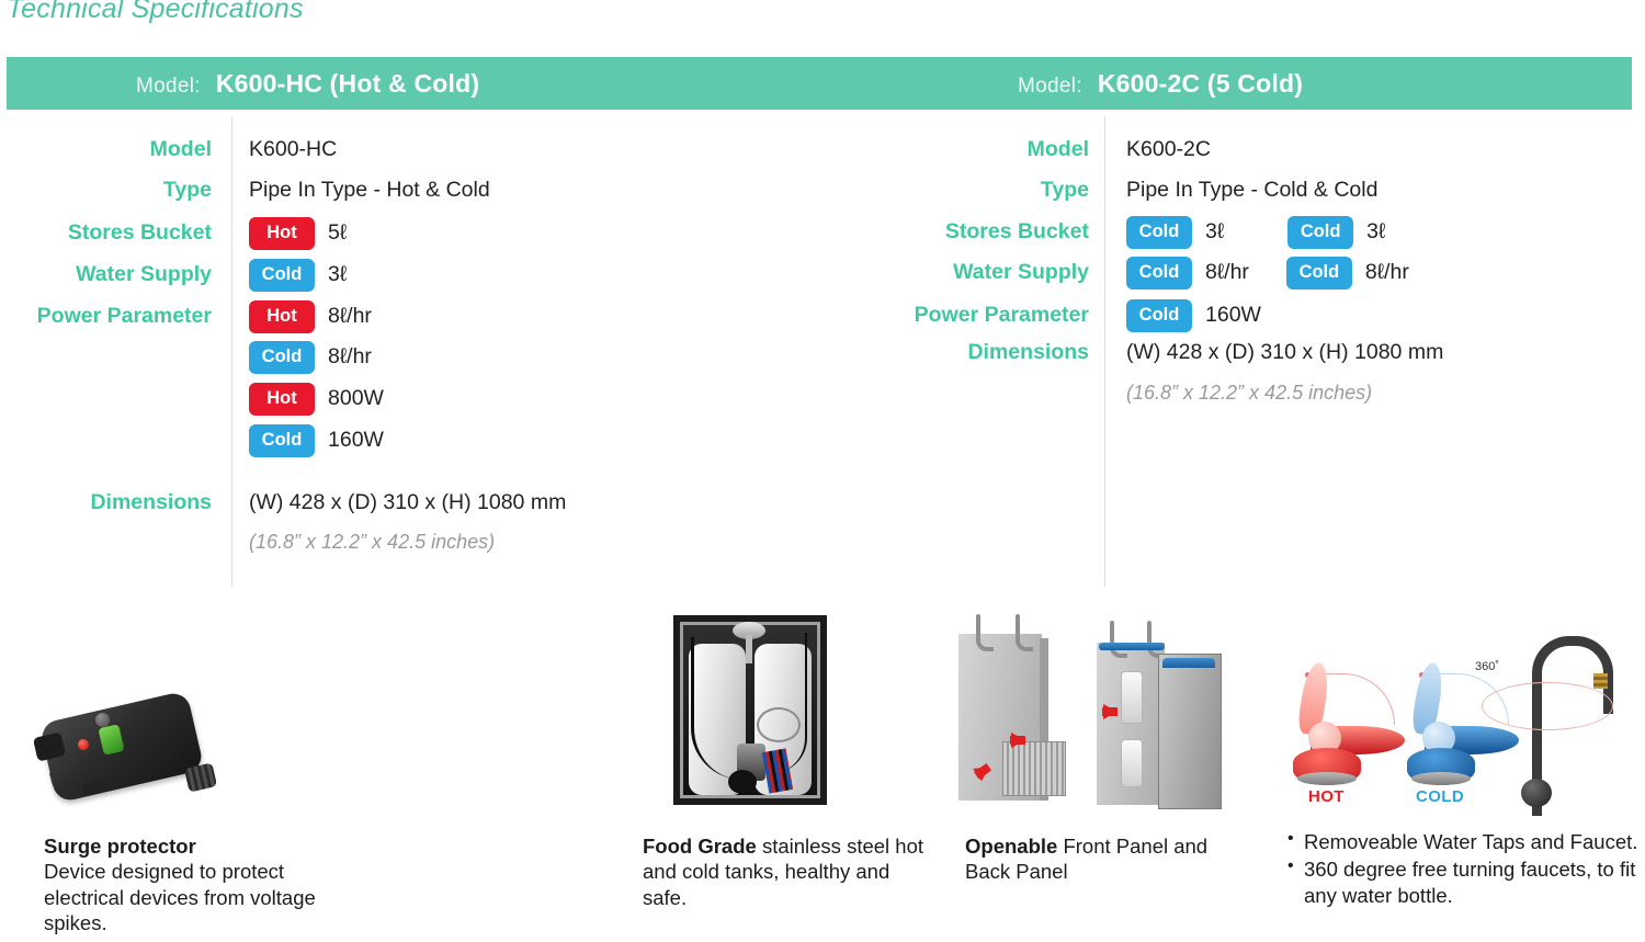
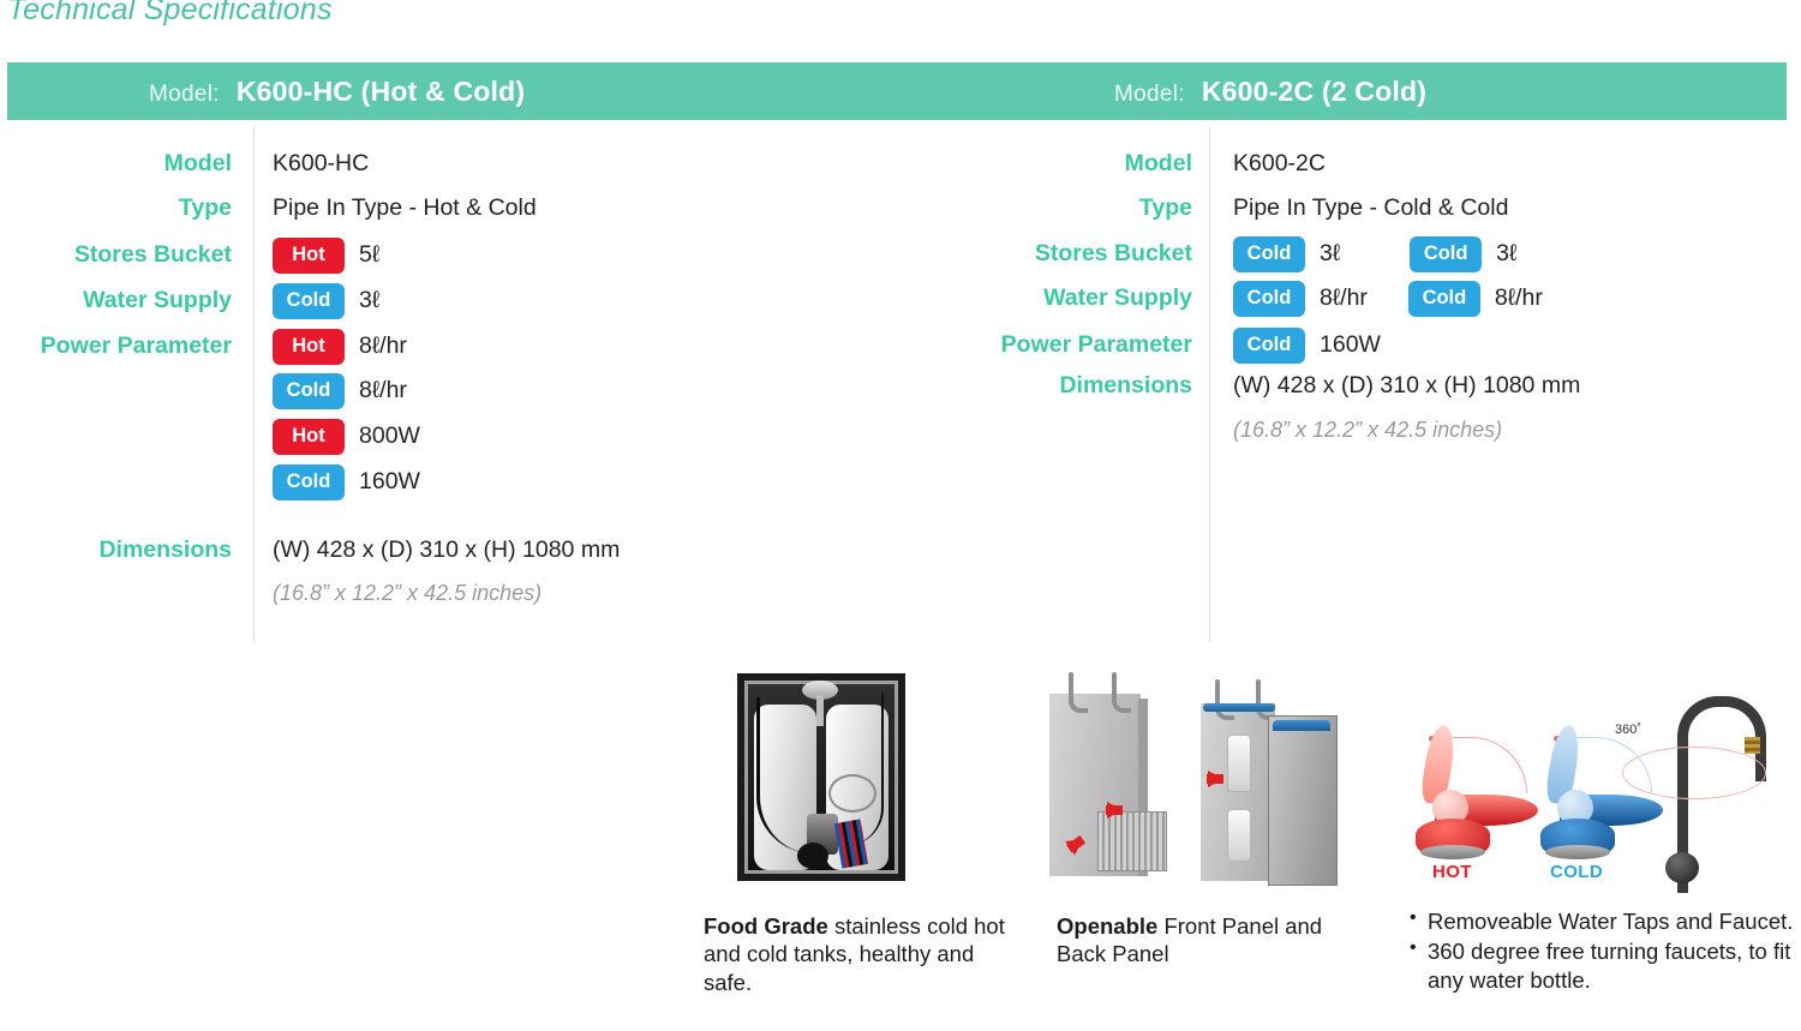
  Technical Specifications
  Model:
  K600-HC (Hot & Cold)
  Model:
- K600-2C (5 Cold)
+ K600-2C (2 Cold)
  Model
  K600-HC
  Type
  Pipe In Type - Hot & Cold
  Stores Bucket
  Hot
  5ℓ
  Water Supply
  Cold
  3ℓ
  Power Parameter
  Hot
  8ℓ/hr
  Cold
  8ℓ/hr
  Hot
  800W
  Cold
  160W
  Dimensions
  (W) 428 x (D) 310 x (H) 1080 mm
  (16.8” x 12.2” x 42.5 inches)
  Model
  K600-2C
  Type
  Pipe In Type - Cold & Cold
  Stores Bucket
  Cold
  3ℓ
  Cold
  3ℓ
  Water Supply
  Cold
  8ℓ/hr
  Cold
  8ℓ/hr
  Power Parameter
  Cold
  160W
  Dimensions
  (W) 428 x (D) 310 x (H) 1080 mm
  (16.8” x 12.2” x 42.5 inches)
- Surge protector
- Device designed to protect electrical devices from voltage spikes.
- Food Grade stainless steel hot and cold tanks, healthy and safe.
+ Food Grade stainless cold hot and cold tanks, healthy and safe.
  Openable Front Panel and Back Panel
  HOT
  COLD
  360˚
  Removeable Water Taps and Faucet.
  360 degree free turning faucets, to fit any water bottle.
